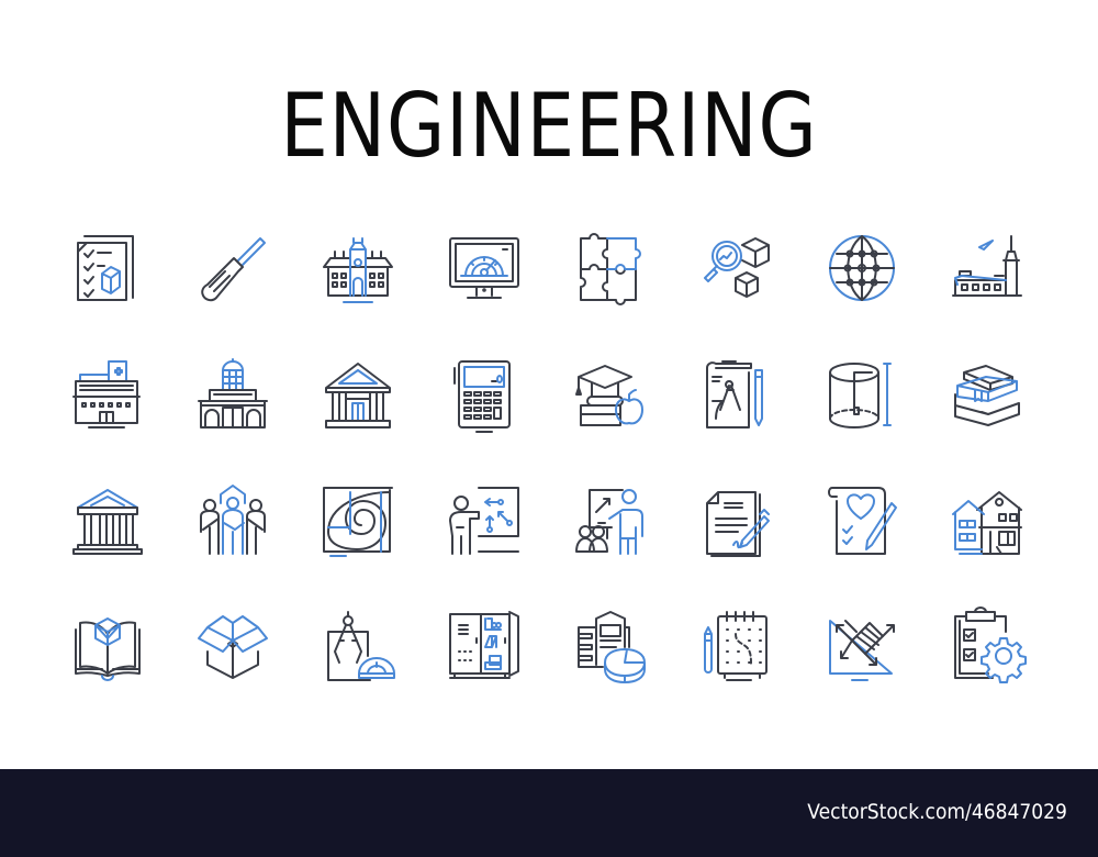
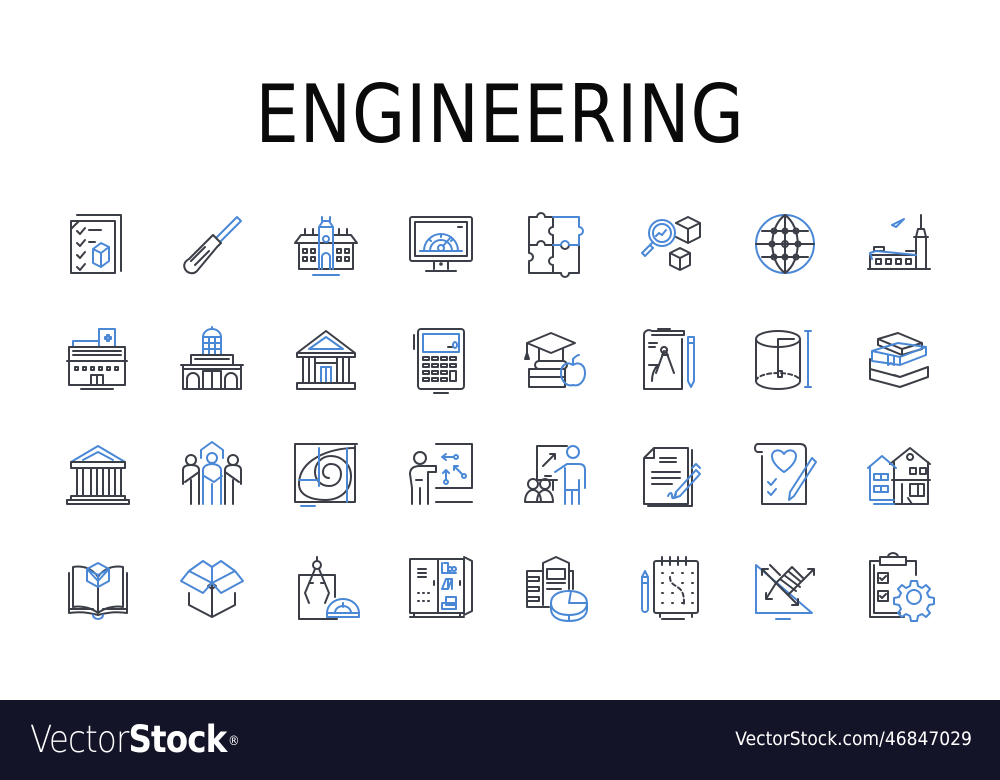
  ENGINEERING
+ VectorStock®
  VectorStock.com/46847029
